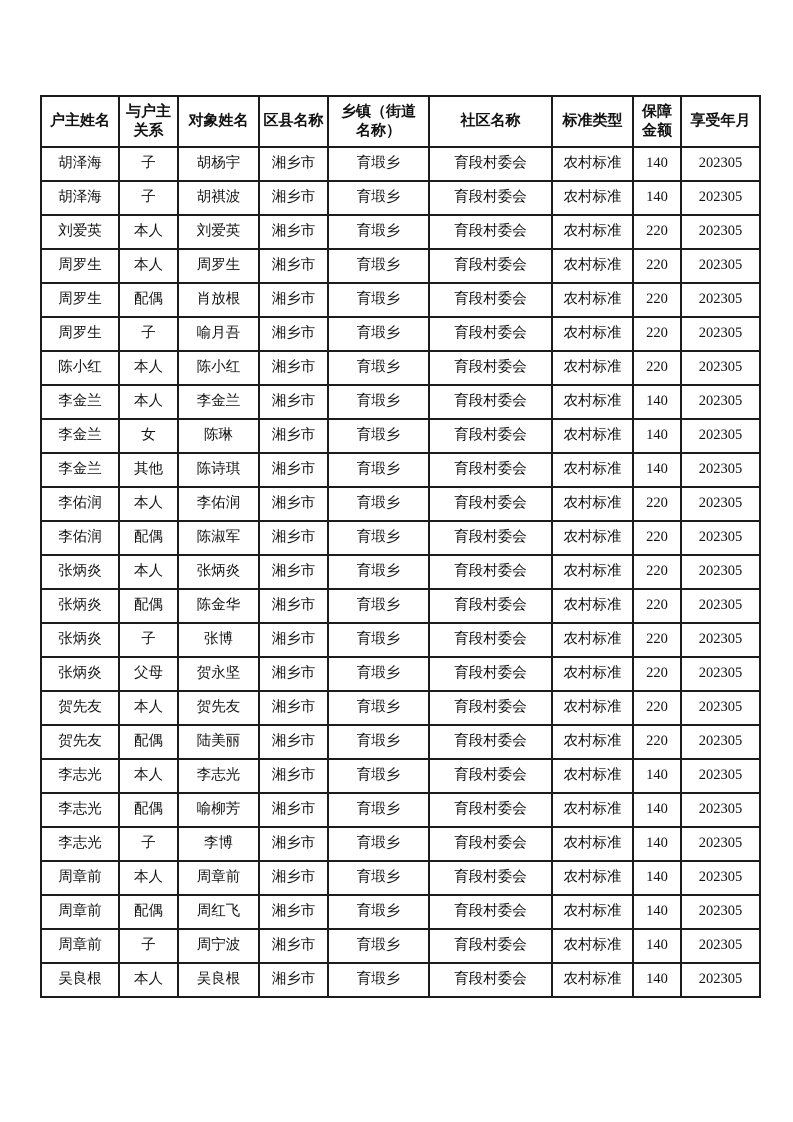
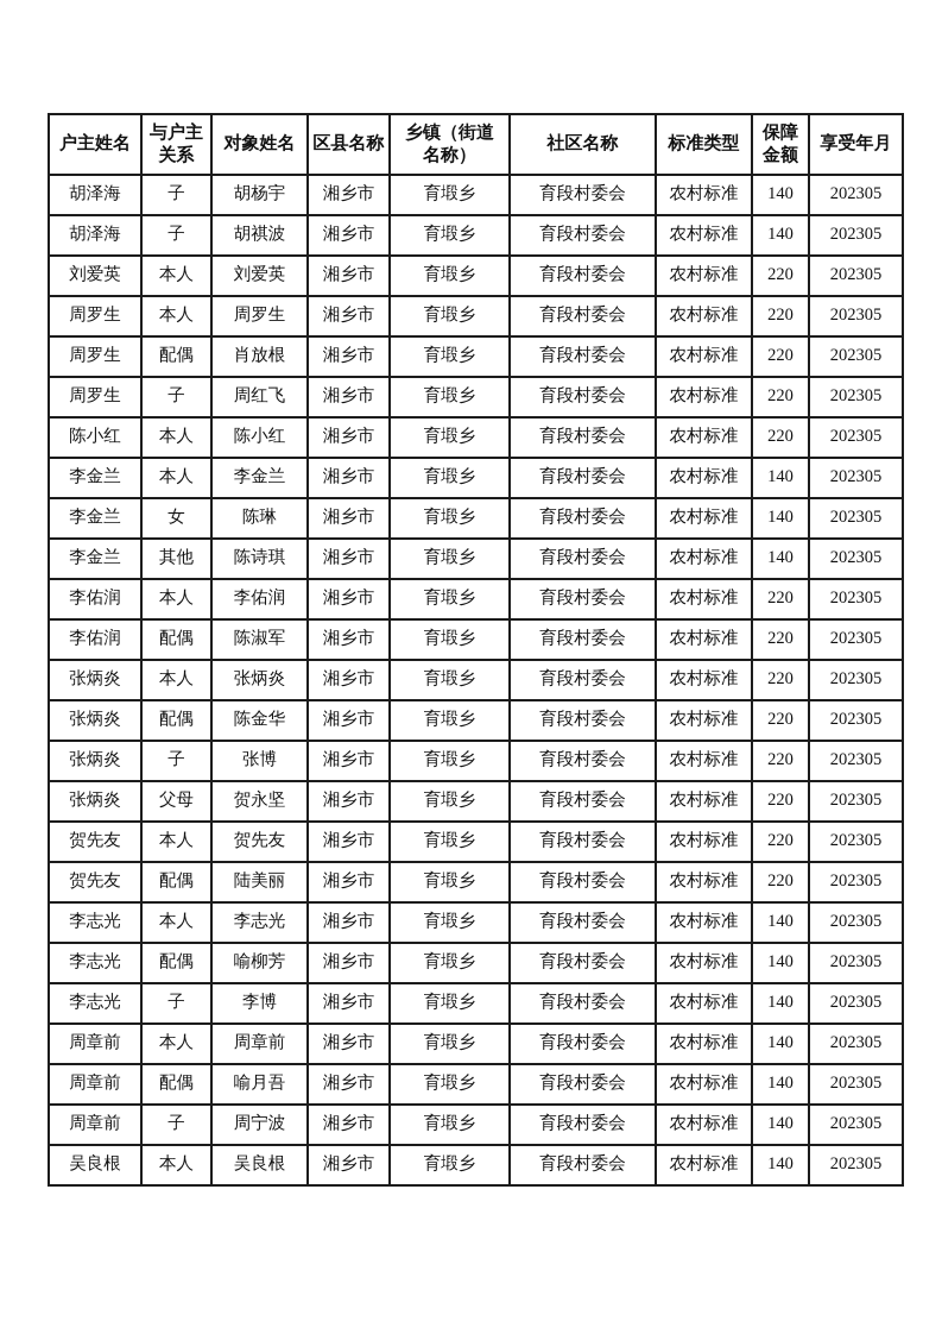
  户主姓名	与户主 关系	对象姓名	区县名称	乡镇（街道 名称）	社区名称	标准类型	保障 金额	享受年月
  胡泽海	子	胡杨宇	湘乡市	育塅乡	育段村委会	农村标准	140	202305
  胡泽海	子	胡祺波	湘乡市	育塅乡	育段村委会	农村标准	140	202305
  刘爱英	本人	刘爱英	湘乡市	育塅乡	育段村委会	农村标准	220	202305
  周罗生	本人	周罗生	湘乡市	育塅乡	育段村委会	农村标准	220	202305
  周罗生	配偶	肖放根	湘乡市	育塅乡	育段村委会	农村标准	220	202305
- 周罗生	子	喻月吾	湘乡市	育塅乡	育段村委会	农村标准	220	202305
+ 周罗生	子	周红飞	湘乡市	育塅乡	育段村委会	农村标准	220	202305
  陈小红	本人	陈小红	湘乡市	育塅乡	育段村委会	农村标准	220	202305
  李金兰	本人	李金兰	湘乡市	育塅乡	育段村委会	农村标准	140	202305
  李金兰	女	陈琳	湘乡市	育塅乡	育段村委会	农村标准	140	202305
  李金兰	其他	陈诗琪	湘乡市	育塅乡	育段村委会	农村标准	140	202305
  李佑润	本人	李佑润	湘乡市	育塅乡	育段村委会	农村标准	220	202305
  李佑润	配偶	陈淑军	湘乡市	育塅乡	育段村委会	农村标准	220	202305
  张炳炎	本人	张炳炎	湘乡市	育塅乡	育段村委会	农村标准	220	202305
  张炳炎	配偶	陈金华	湘乡市	育塅乡	育段村委会	农村标准	220	202305
  张炳炎	子	张博	湘乡市	育塅乡	育段村委会	农村标准	220	202305
  张炳炎	父母	贺永坚	湘乡市	育塅乡	育段村委会	农村标准	220	202305
  贺先友	本人	贺先友	湘乡市	育塅乡	育段村委会	农村标准	220	202305
  贺先友	配偶	陆美丽	湘乡市	育塅乡	育段村委会	农村标准	220	202305
  李志光	本人	李志光	湘乡市	育塅乡	育段村委会	农村标准	140	202305
  李志光	配偶	喻柳芳	湘乡市	育塅乡	育段村委会	农村标准	140	202305
  李志光	子	李博	湘乡市	育塅乡	育段村委会	农村标准	140	202305
  周章前	本人	周章前	湘乡市	育塅乡	育段村委会	农村标准	140	202305
- 周章前	配偶	周红飞	湘乡市	育塅乡	育段村委会	农村标准	140	202305
+ 周章前	配偶	喻月吾	湘乡市	育塅乡	育段村委会	农村标准	140	202305
  周章前	子	周宁波	湘乡市	育塅乡	育段村委会	农村标准	140	202305
  吴良根	本人	吴良根	湘乡市	育塅乡	育段村委会	农村标准	140	202305
